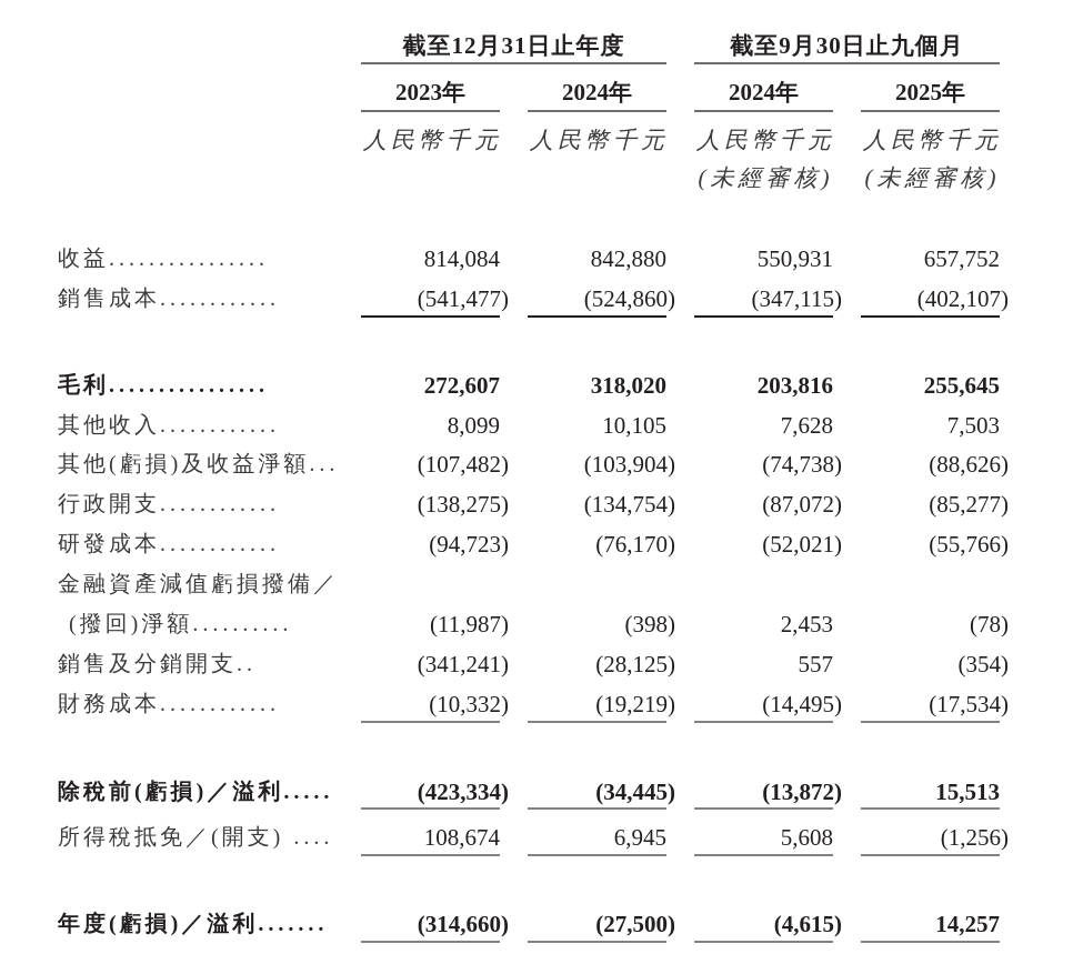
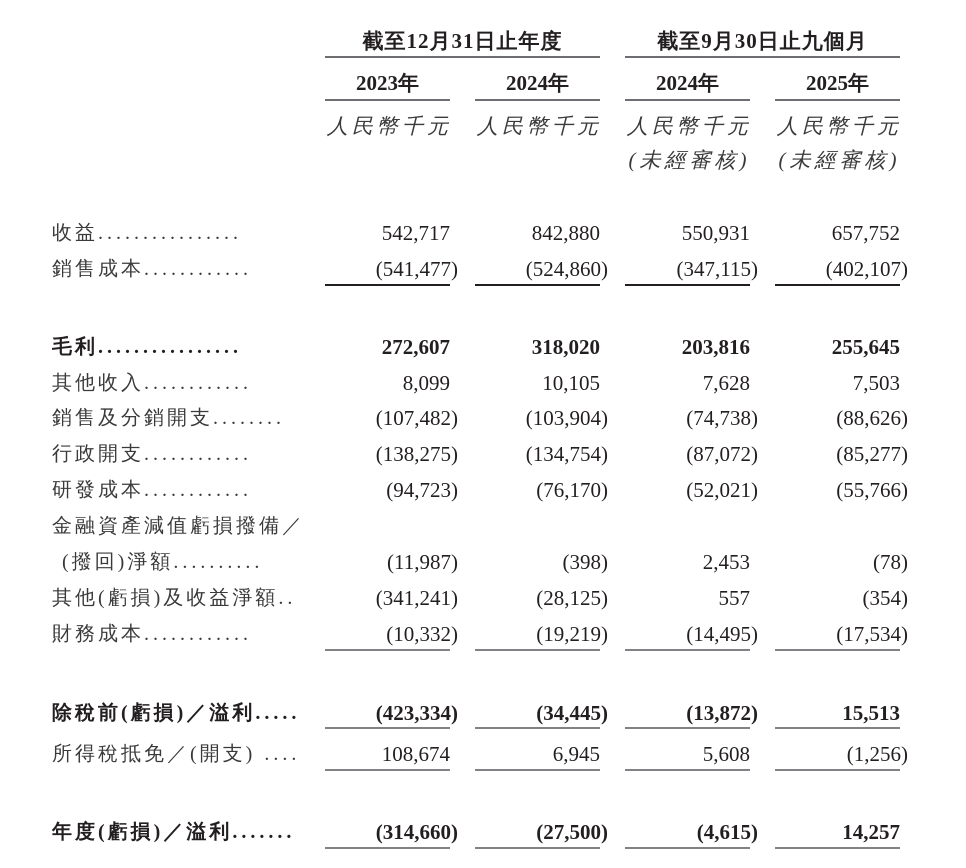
  截至12月31日止年度
  截至9月30日止九個月
  2023年
  2024年
  2024年
  2025年
  人民幣千元
  人民幣千元
  人民幣千元
  人民幣千元
  (未經審核)
  (未經審核)
  收益................
- 814,084
+ 542,717
  842,880
  550,931
  657,752
  銷售成本............
  (541,477)
  (524,860)
  (347,115)
  (402,107)
  毛利................
  272,607
  318,020
  203,816
  255,645
  其他收入............
  8,099
  10,105
  7,628
  7,503
- 其他(虧損)及收益淨額...
+ 銷售及分銷開支........
  (107,482)
  (103,904)
  (74,738)
  (88,626)
  行政開支............
  (138,275)
  (134,754)
  (87,072)
  (85,277)
  研發成本............
  (94,723)
  (76,170)
  (52,021)
  (55,766)
  金融資產減值虧損撥備／
  (撥回)淨額..........
  (11,987)
  (398)
  2,453
  (78)
- 銷售及分銷開支..
+ 其他(虧損)及收益淨額..
  (341,241)
  (28,125)
  557
  (354)
  財務成本............
  (10,332)
  (19,219)
  (14,495)
  (17,534)
  除稅前(虧損)／溢利.....
  (423,334)
  (34,445)
  (13,872)
  15,513
  所得稅抵免／(開支) ....
  108,674
  6,945
  5,608
  (1,256)
  年度(虧損)／溢利.......
  (314,660)
  (27,500)
  (4,615)
  14,257
